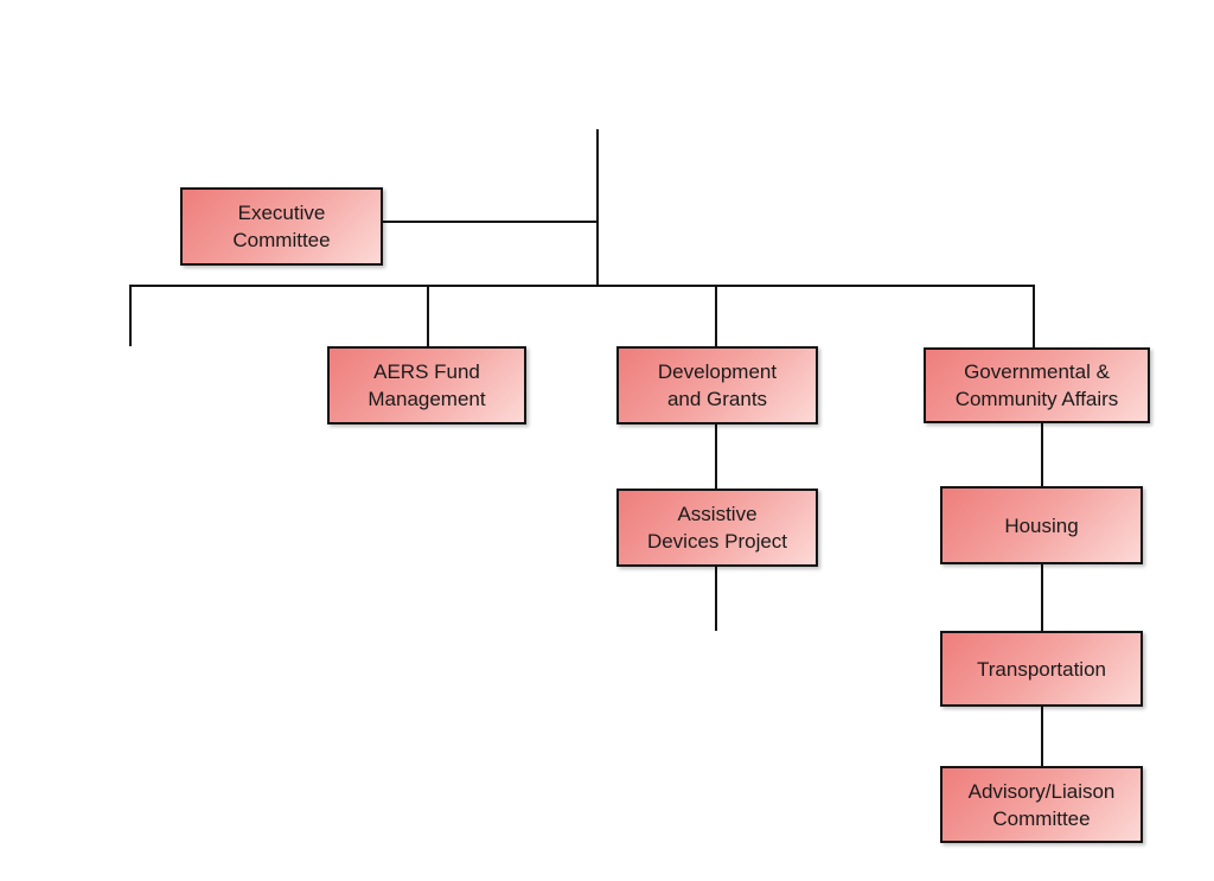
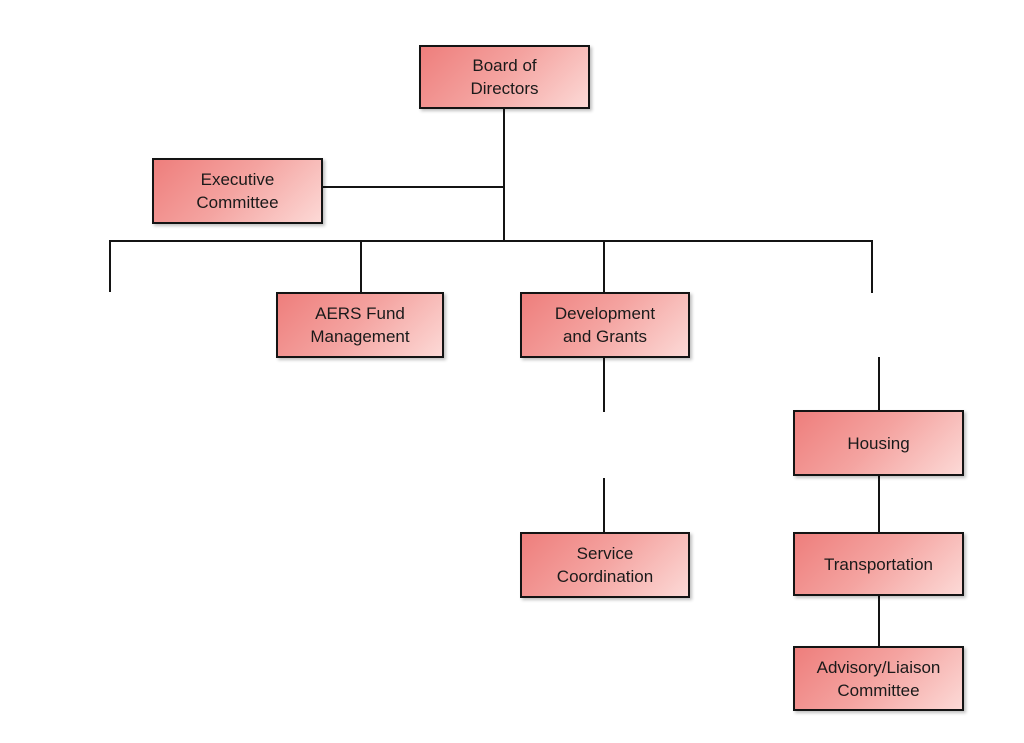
+ Board of
+ Directors
  Executive
  Committee
  AERS Fund
  Management
  Development
  and Grants
- Governmental &
- Community Affairs
- Assistive
- Devices Project
  Housing
+ Service
+ Coordination
  Transportation
  Advisory/Liaison
  Committee
